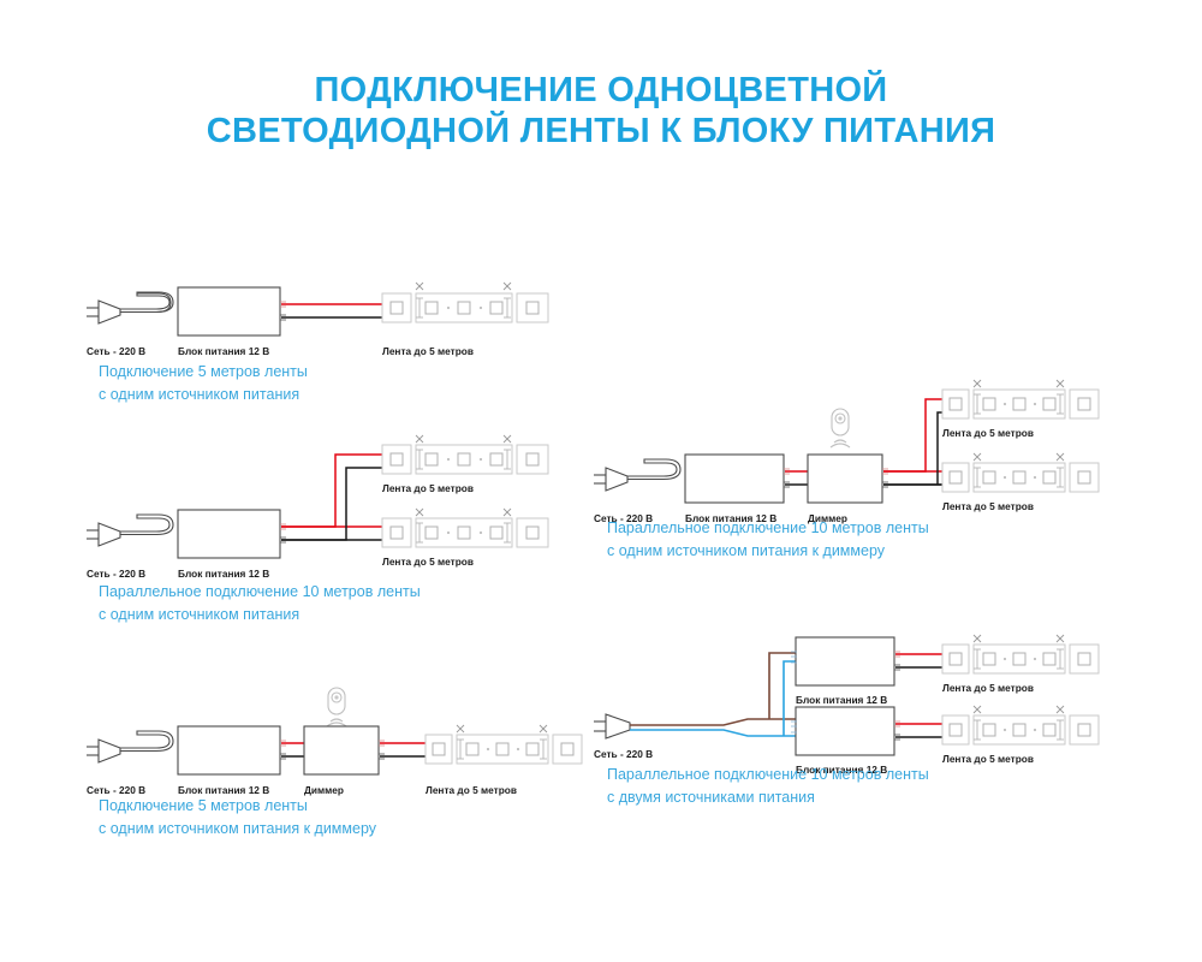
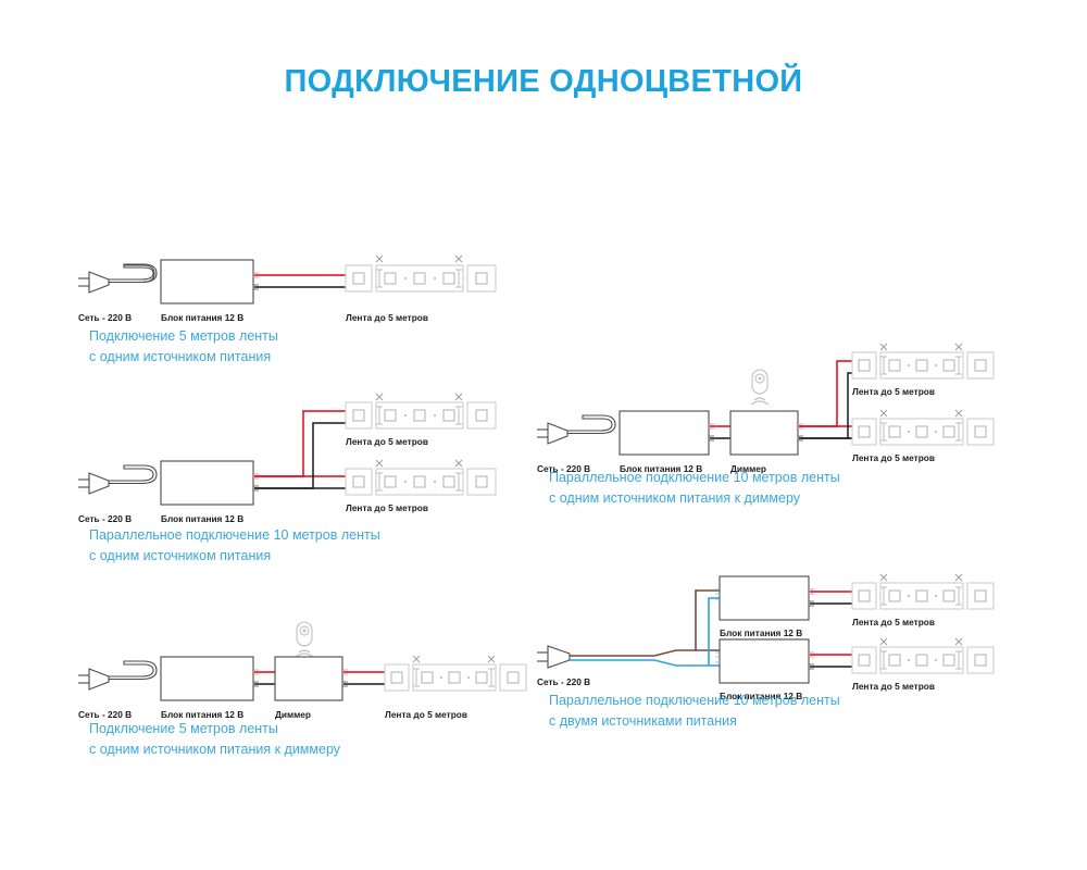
  ПОДКЛЮЧЕНИЕ ОДНОЦВЕТНОЙ
- СВЕТОДИОДНОЙ ЛЕНТЫ К БЛОКУ ПИТАНИЯ
  Сеть - 220 В
  Блок питания 12 В
  Лента до 5 метров
  Подключение 5 метров ленты
  с одним источником питания
  Лента до 5 метров
  Сеть - 220 В
  Блок питания 12 В
  Лента до 5 метров
  Параллельное подключение 10 метров ленты
  с одним источником питания
  Сеть - 220 В
  Блок питания 12 В
  Диммер
  Лента до 5 метров
  Подключение 5 метров ленты
  с одним источником питания к диммеру
  Лента до 5 метров
  Сеть - 220 В
  Блок питания 12 В
  Диммер
  Лента до 5 метров
  Параллельное подключение 10 метров ленты
  с одним источником питания к диммеру
  Блок питания 12 В
  Лента до 5 метров
  Сеть - 220 В
  Блок питания 12 В
  Лента до 5 метров
  Параллельное подключение 10 метров ленты
  с двумя источниками питания
